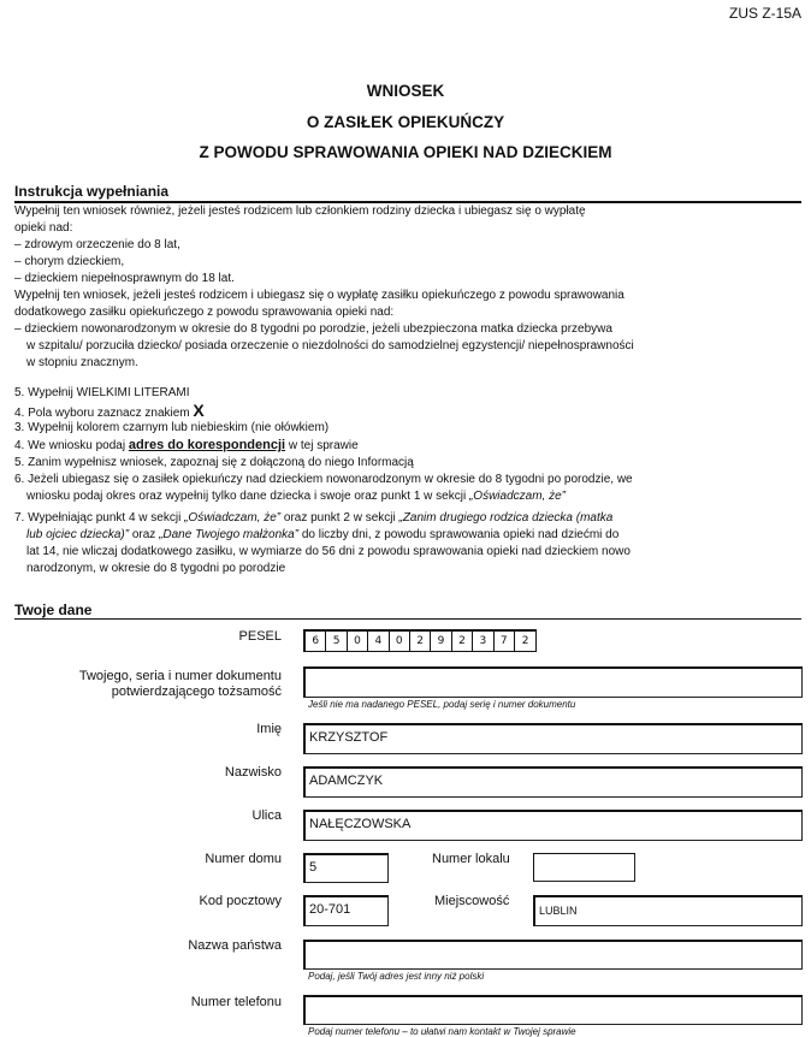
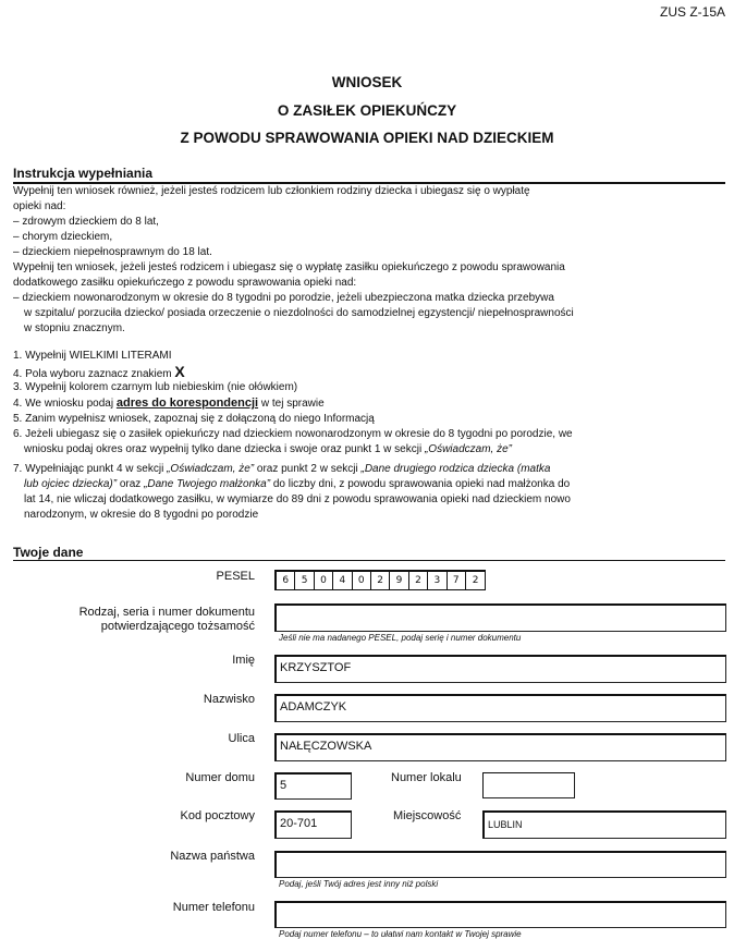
  ZUS Z-15A
  WNIOSEK
  O ZASIŁEK OPIEKUŃCZY
  Z POWODU SPRAWOWANIA OPIEKI NAD DZIECKIEM
  Instrukcja wypełniania
  Wypełnij ten wniosek również, jeżeli jesteś rodzicem lub członkiem rodziny dziecka i ubiegasz się o wypłatę
  opieki nad:
- – zdrowym orzeczenie do 8 lat,
+ – zdrowym dzieckiem do 8 lat,
  – chorym dzieckiem,
  – dzieckiem niepełnosprawnym do 18 lat.
  Wypełnij ten wniosek, jeżeli jesteś rodzicem i ubiegasz się o wypłatę zasiłku opiekuńczego z powodu sprawowania
  dodatkowego zasiłku opiekuńczego z powodu sprawowania opieki nad:
  – dzieckiem nowonarodzonym w okresie do 8 tygodni po porodzie, jeżeli ubezpieczona matka dziecka przebywa
  w szpitalu/ porzuciła dziecko/ posiada orzeczenie o niezdolności do samodzielnej egzystencji/ niepełnosprawności
  w stopniu znacznym.
- 5. Wypełnij WIELKIMI LITERAMI
+ 1. Wypełnij WIELKIMI LITERAMI
  4. Pola wyboru zaznacz znakiem X
  3. Wypełnij kolorem czarnym lub niebieskim (nie ołówkiem)
  4. We wniosku podaj adres do korespondencji w tej sprawie
  5. Zanim wypełnisz wniosek, zapoznaj się z dołączoną do niego Informacją
  6. Jeżeli ubiegasz się o zasiłek opiekuńczy nad dzieckiem nowonarodzonym w okresie do 8 tygodni po porodzie, we
  wniosku podaj okres oraz wypełnij tylko dane dziecka i swoje oraz punkt 1 w sekcji „Oświadczam, że”
- 7. Wypełniając punkt 4 w sekcji „Oświadczam, że” oraz punkt 2 w sekcji „Zanim drugiego rodzica dziecka (matka
+ 7. Wypełniając punkt 4 w sekcji „Oświadczam, że” oraz punkt 2 w sekcji „Dane drugiego rodzica dziecka (matka
- lub ojciec dziecka)” oraz „Dane Twojego małżonka” do liczby dni, z powodu sprawowania opieki nad dziećmi do
+ lub ojciec dziecka)” oraz „Dane Twojego małżonka” do liczby dni, z powodu sprawowania opieki nad małżonka do
- lat 14, nie wliczaj dodatkowego zasiłku, w wymiarze do 56 dni z powodu sprawowania opieki nad dzieckiem nowo
+ lat 14, nie wliczaj dodatkowego zasiłku, w wymiarze do 89 dni z powodu sprawowania opieki nad dzieckiem nowo
  narodzonym, w okresie do 8 tygodni po porodzie
  Twoje dane
  PESEL
  6
  5
  0
  4
  0
  2
  9
  2
  3
  7
  2
- Twojego, seria i numer dokumentu
+ Rodzaj, seria i numer dokumentu
  potwierdzającego tożsamość
  Jeśli nie ma nadanego PESEL, podaj serię i numer dokumentu
  Imię
  KRZYSZTOF
  Nazwisko
  ADAMCZYK
  Ulica
  NAŁĘCZOWSKA
  Numer domu
  5
  Numer lokalu
  Kod pocztowy
  20-701
  Miejscowość
  LUBLIN
  Nazwa państwa
  Podaj, jeśli Twój adres jest inny niż polski
  Numer telefonu
  Podaj numer telefonu – to ułatwi nam kontakt w Twojej sprawie
